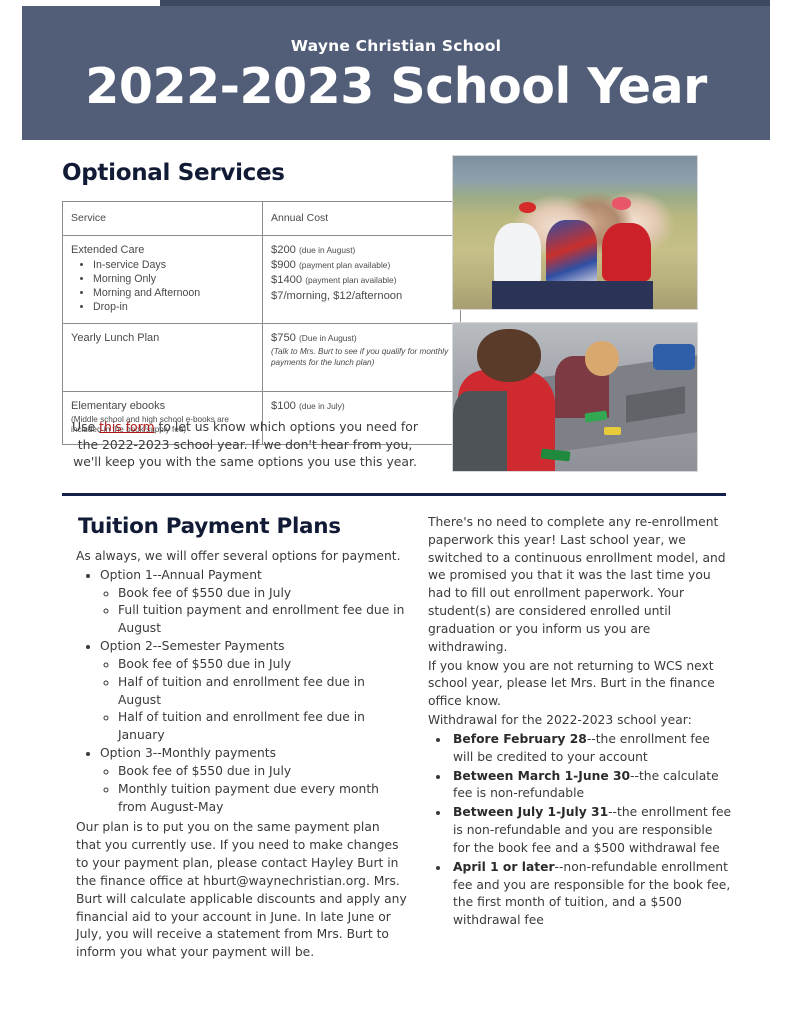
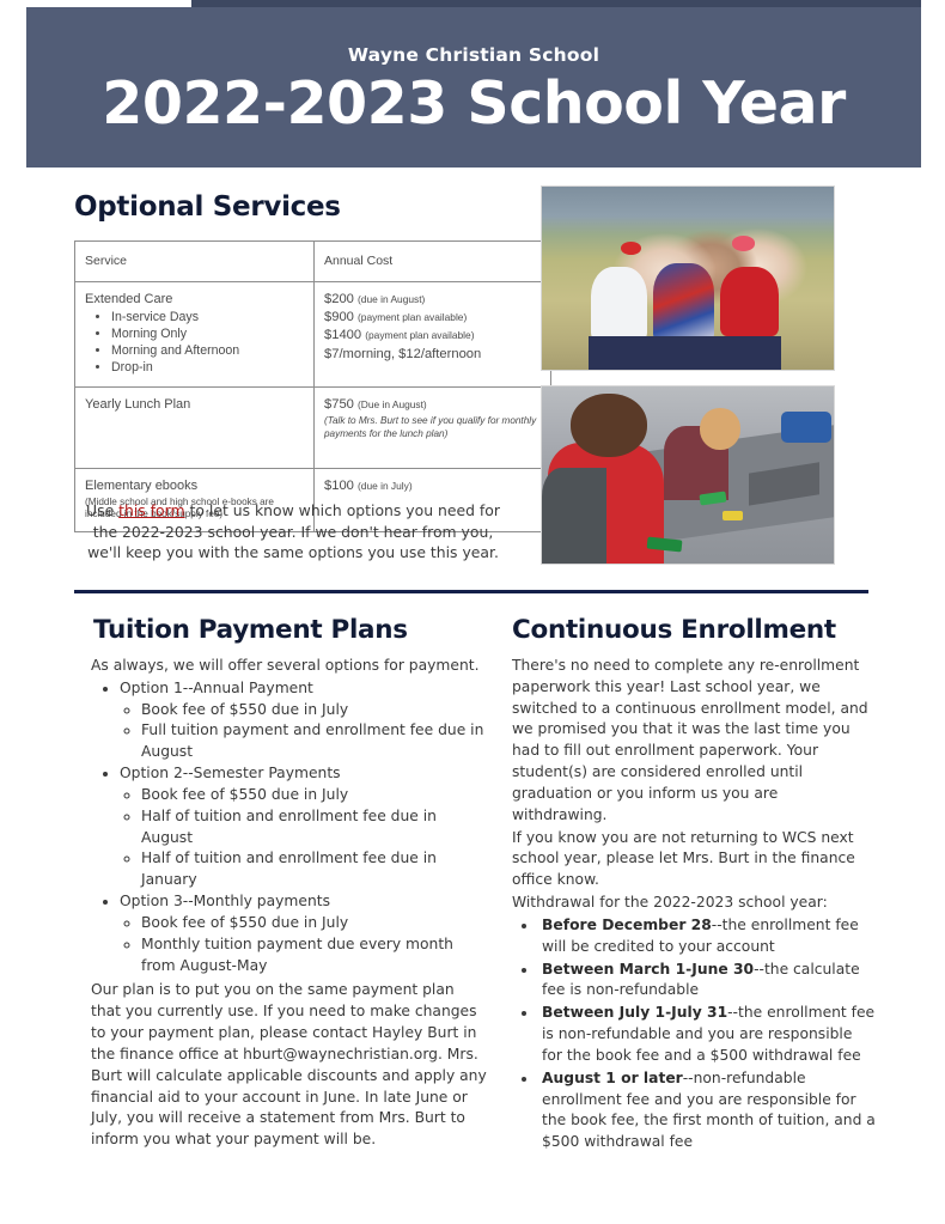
  Wayne Christian School
  2022-2023 School Year
  Optional Services
  Service	Annual Cost
  Extended Care In-service Days Morning Only Morning and Afternoon Drop-in	$200 (due in August) $900 (payment plan available) $1400 (payment plan available) $7/morning, $12/afternoon
  Yearly Lunch Plan	$750 (Due in August) (Talk to Mrs. Burt to see if you qualify for monthly payments for the lunch plan)
  Elementary ebooks (Middle school and high school e-books are included in the book/supply fee)	$100 (due in July)
  Use this form to let us know which options you need for the 2022-2023 school year. If we don't hear from you, we'll keep you with the same options you use this year.
  Tuition Payment Plans
  As always, we will offer several options for payment.
  Option 1--Annual Payment
  Book fee of $550 due in July
  Full tuition payment and enrollment fee due in August
  Option 2--Semester Payments
  Book fee of $550 due in July
  Half of tuition and enrollment fee due in August
  Half of tuition and enrollment fee due in January
  Option 3--Monthly payments
  Book fee of $550 due in July
  Monthly tuition payment due every month from August-May
  Our plan is to put you on the same payment plan that you currently use. If you need to make changes to your payment plan, please contact Hayley Burt in the finance office at hburt@waynechristian.org. Mrs. Burt will calculate applicable discounts and apply any financial aid to your account in June. In late June or July, you will receive a statement from Mrs. Burt to inform you what your payment will be.
+ Continuous Enrollment
  There's no need to complete any re-enrollment paperwork this year! Last school year, we switched to a continuous enrollment model, and we promised you that it was the last time you had to fill out enrollment paperwork. Your student(s) are considered enrolled until graduation or you inform us you are withdrawing.
  If you know you are not returning to WCS next school year, please let Mrs. Burt in the finance office know.
  Withdrawal for the 2022-2023 school year:
- Before February 28--the enrollment fee will be credited to your account
+ Before December 28--the enrollment fee will be credited to your account
  Between March 1-June 30--the calculate fee is non-refundable
  Between July 1-July 31--the enrollment fee is non-refundable and you are responsible for the book fee and a $500 withdrawal fee
- April 1 or later--non-refundable enrollment fee and you are responsible for the book fee, the first month of tuition, and a $500 withdrawal fee
+ August 1 or later--non-refundable enrollment fee and you are responsible for the book fee, the first month of tuition, and a $500 withdrawal fee
